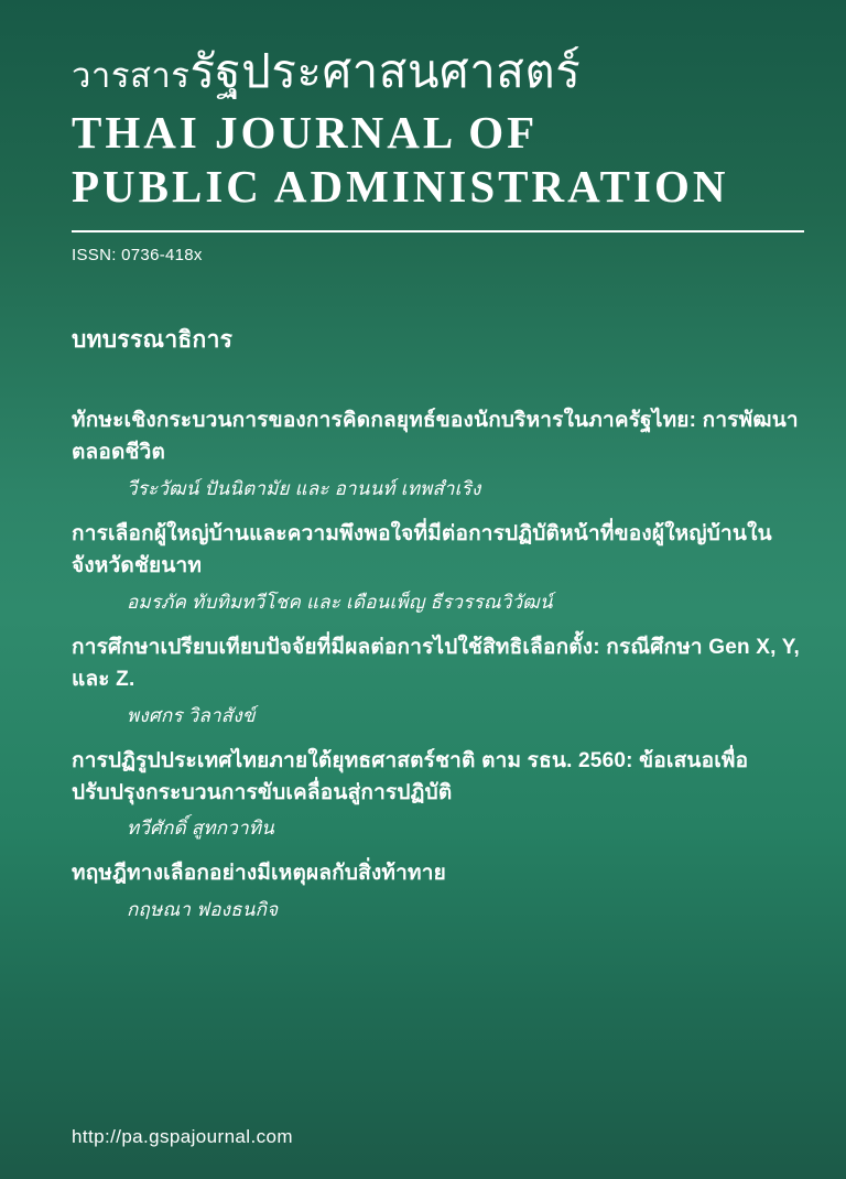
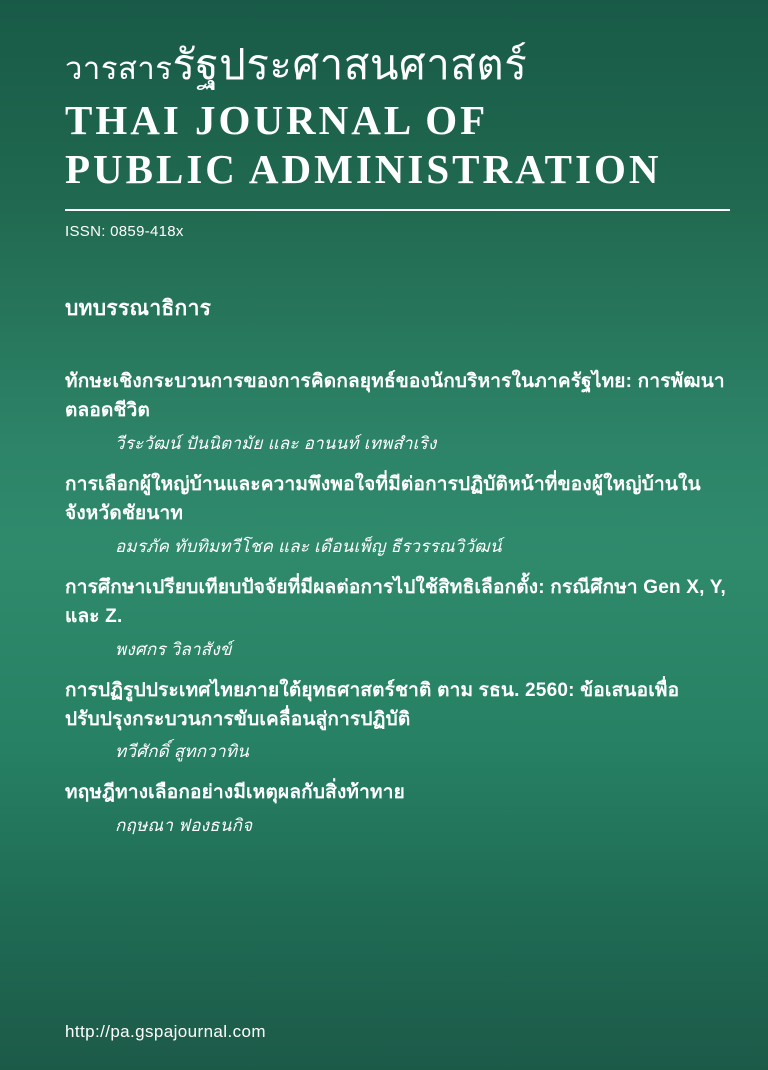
  วารสารรัฐประศาสนศาสตร์
  THAI JOURNAL OF
  PUBLIC ADMINISTRATION
- ISSN: 0736-418x
+ ISSN: 0859-418x
  บทบรรณาธิการ
  ทักษะเชิงกระบวนการของการคิดกลยุทธ์ของนักบริหารในภาครัฐไทย: การพัฒนาตลอดชีวิต
  วีระวัฒน์ ปันนิตามัย และ อานนท์ เทพสำเริง
  การเลือกผู้ใหญ่บ้านและความพึงพอใจที่มีต่อการปฏิบัติหน้าที่ของผู้ใหญ่บ้านในจังหวัดชัยนาท
  อมรภัค ทับทิมทวีโชค และ เดือนเพ็ญ ธีรวรรณวิวัฒน์
  การศึกษาเปรียบเทียบปัจจัยที่มีผลต่อการไปใช้สิทธิเลือกตั้ง: กรณีศึกษา Gen X, Y, และ Z.
  พงศกร วิลาสังข์
  การปฏิรูปประเทศไทยภายใต้ยุทธศาสตร์ชาติ ตาม รธน. 2560: ข้อเสนอเพื่อปรับปรุงกระบวนการขับเคลื่อนสู่การปฏิบัติ
  ทวีศักดิ์ สูทกวาทิน
  ทฤษฎีทางเลือกอย่างมีเหตุผลกับสิ่งท้าทาย
  กฤษณา ฟองธนกิจ
  http://pa.gspajournal.com
